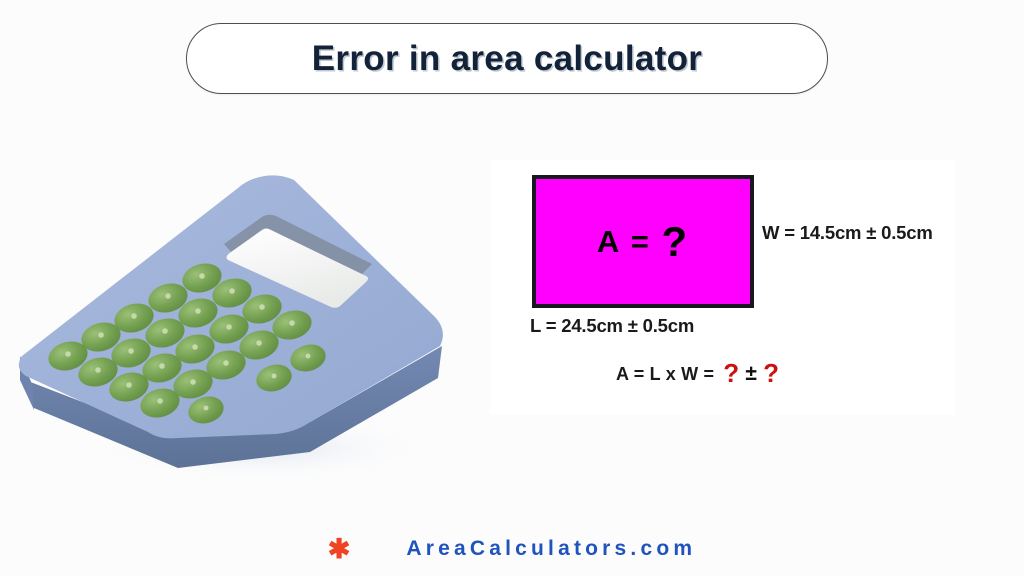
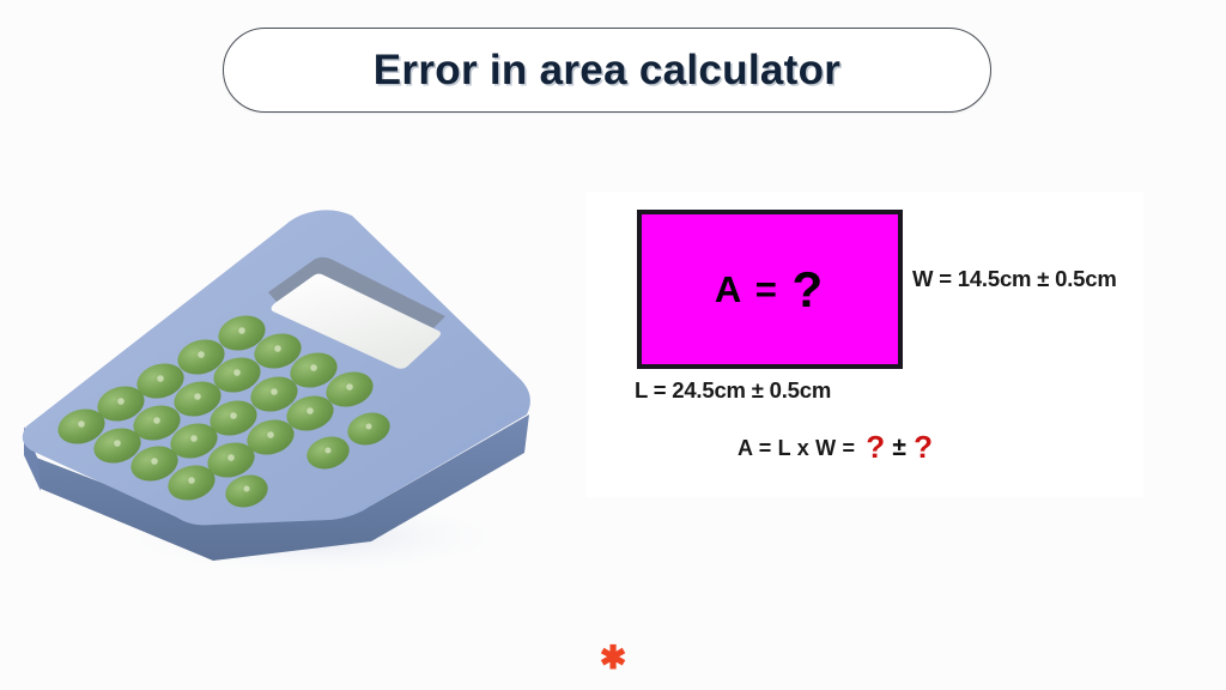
  Error in area calculator
  A = ?
  W = 14.5cm ± 0.5cm
  L = 24.5cm ± 0.5cm
  A = L x W = ? ± ?
  ✱
- AreaCalculators.com
